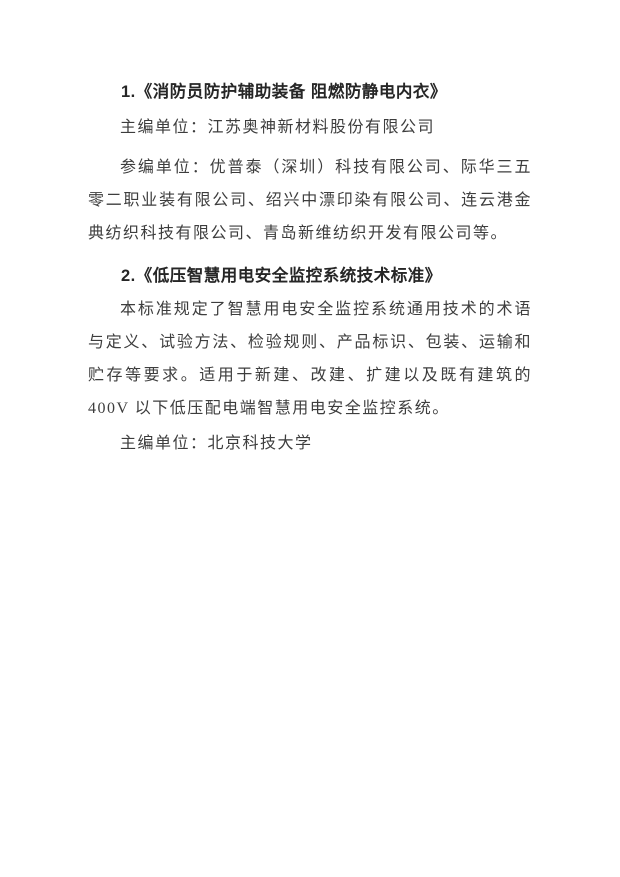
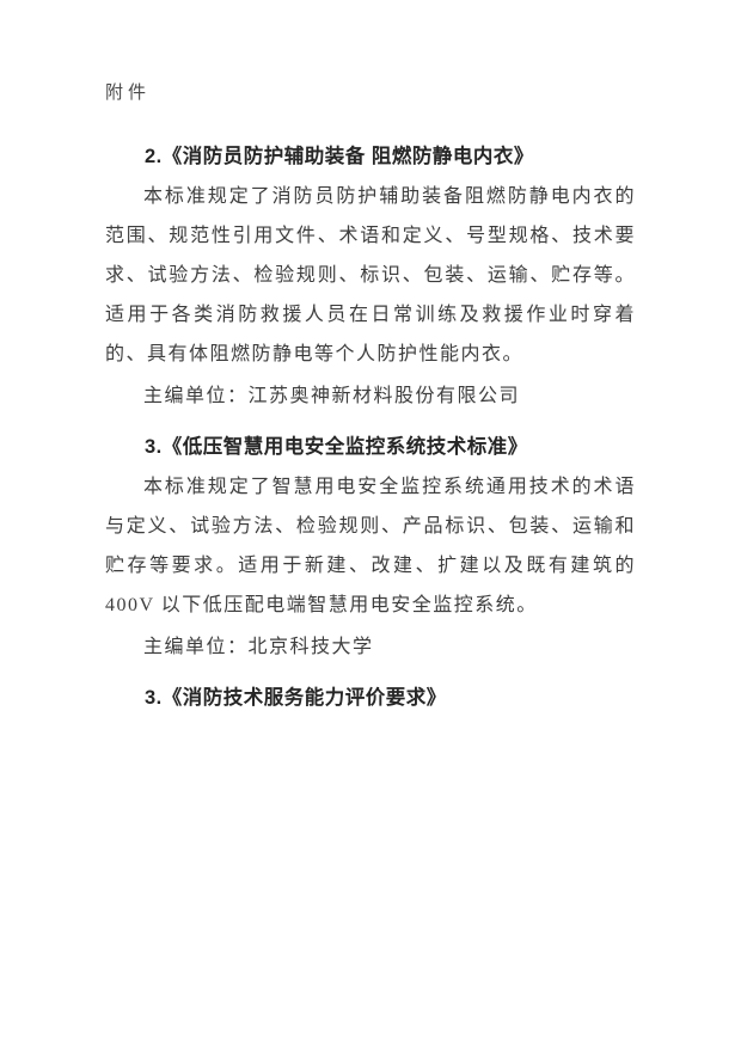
+ 附件
- 1.《消防员防护辅助装备 阻燃防静电内衣》
+ 2.《消防员防护辅助装备 阻燃防静电内衣》
+ 本标准规定了消防员防护辅助装备阻燃防静电内衣的范围、规范性引用文件、术语和定义、号型规格、技术要求、试验方法、检验规则、标识、包装、运输、贮存等。适用于各类消防救援人员在日常训练及救援作业时穿着的、具有体阻燃防静电等个人防护性能内衣。
  主编单位：江苏奥神新材料股份有限公司
- 参编单位：优普泰（深圳）科技有限公司、际华三五零二职业装有限公司、绍兴中漂印染有限公司、连云港金典纺织科技有限公司、青岛新维纺织开发有限公司等。
- 2.《低压智慧用电安全监控系统技术标准》
+ 3.《低压智慧用电安全监控系统技术标准》
  本标准规定了智慧用电安全监控系统通用技术的术语与定义、试验方法、检验规则、产品标识、包装、运输和贮存等要求。适用于新建、改建、扩建以及既有建筑的 400V 以下低压配电端智慧用电安全监控系统。
  主编单位：北京科技大学
+ 3.《消防技术服务能力评价要求》
